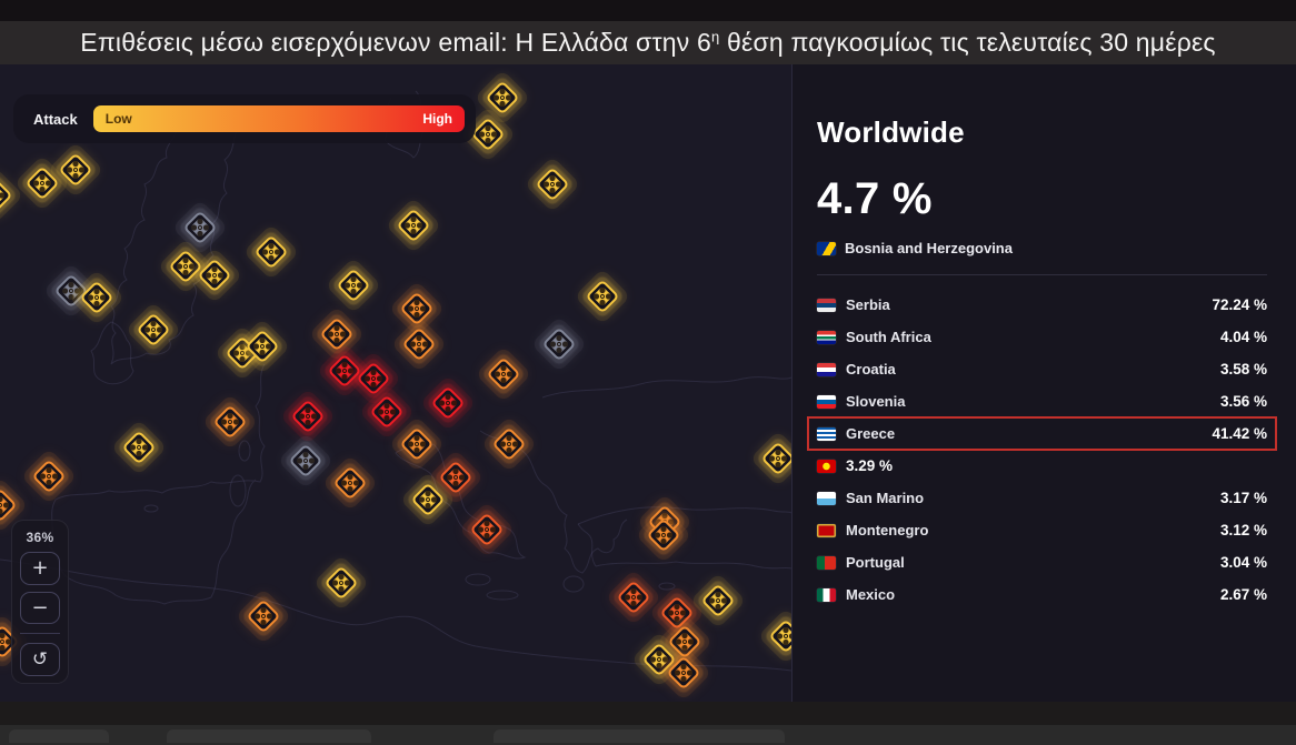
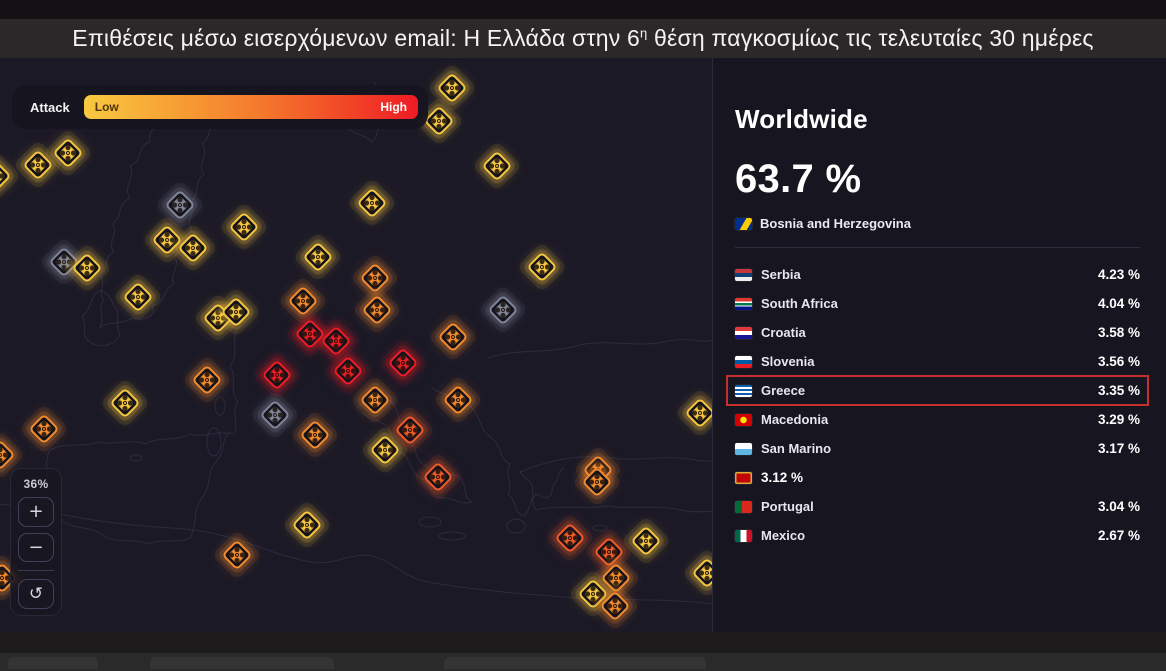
  Επιθέσεις μέσω εισερχόμενων email: Η Ελλάδα στην 6η θέση παγκοσμίως τις τελευταίες 30 ημέρες
  Attack
  Low
  High
  36%
  +
  −
  ↺
  Worldwide
- 4.7 %
+ 63.7 %
  Bosnia and Herzegovina
  Serbia
- 72.24 %
+ 4.23 %
  South Africa
  4.04 %
  Croatia
  3.58 %
  Slovenia
  3.56 %
  Greece
- 41.42 %
+ 3.35 %
+ Macedonia
  3.29 %
  San Marino
  3.17 %
- Montenegro
  3.12 %
  Portugal
  3.04 %
  Mexico
  2.67 %
